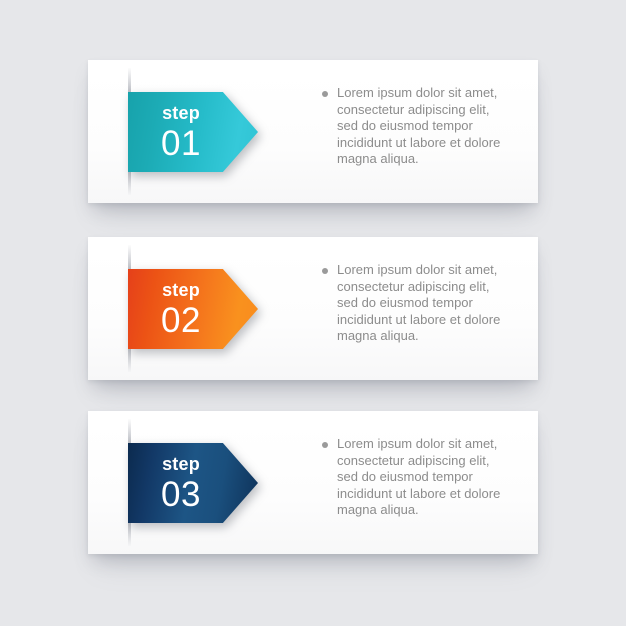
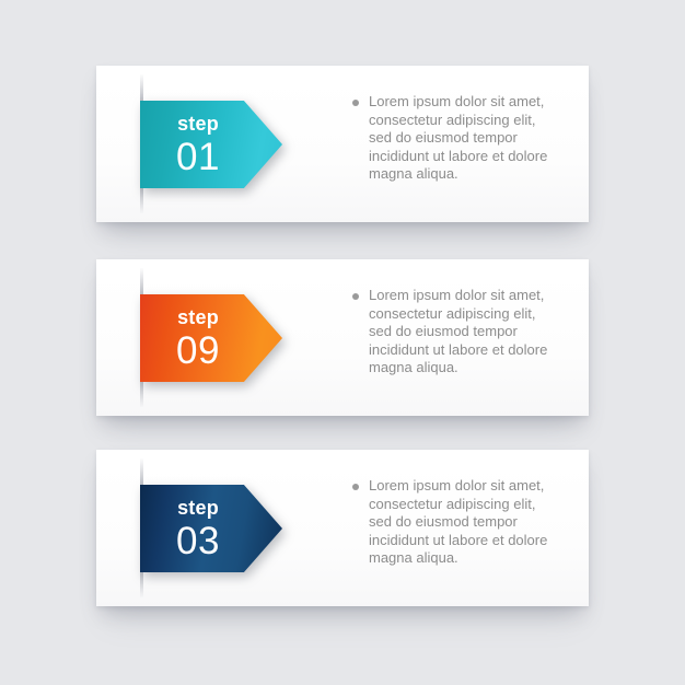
  step
  01
  Lorem ipsum dolor sit amet, consectetur adipiscing elit, sed do eiusmod tempor incididunt ut labore et dolore magna aliqua.
  step
- 02
+ 09
  Lorem ipsum dolor sit amet, consectetur adipiscing elit, sed do eiusmod tempor incididunt ut labore et dolore magna aliqua.
  step
  03
  Lorem ipsum dolor sit amet, consectetur adipiscing elit, sed do eiusmod tempor incididunt ut labore et dolore magna aliqua.
